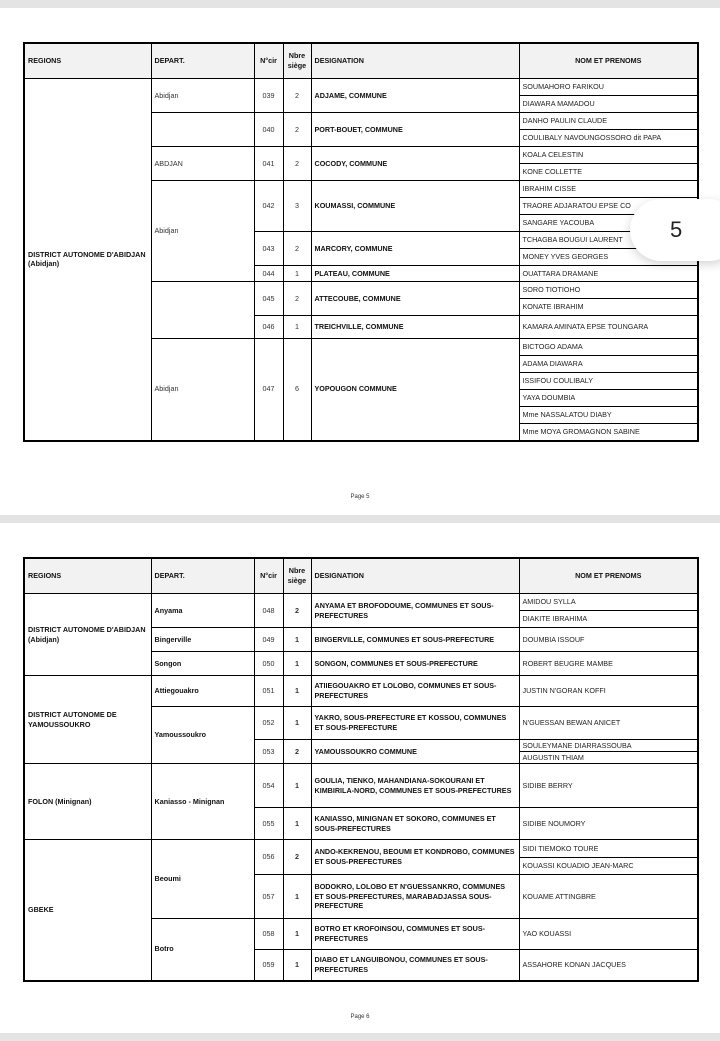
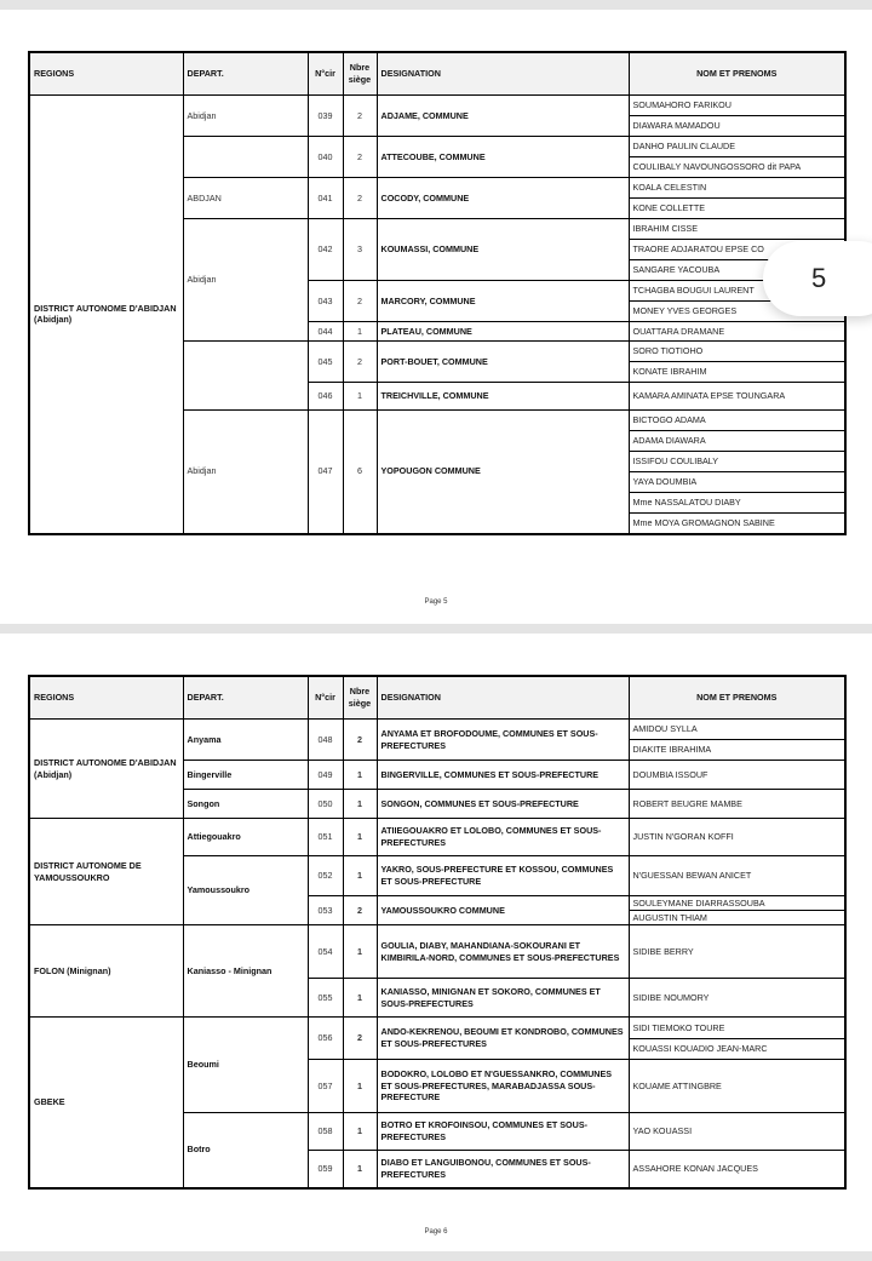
  REGIONS	DEPART.	N°cir	Nbresiège	DESIGNATION	NOM ET PRENOMS
  DISTRICT AUTONOME D'ABIDJAN (Abidjan)	Abidjan	039	2	ADJAME, COMMUNE	SOUMAHORO FARIKOU
  DIAWARA MAMADOU
- 	040	2	PORT-BOUET, COMMUNE	DANHO PAULIN CLAUDE
+ 	040	2	ATTECOUBE, COMMUNE	DANHO PAULIN CLAUDE
  COULIBALY NAVOUNGOSSORO dit PAPA
  ABDJAN	041	2	COCODY, COMMUNE	KOALA CELESTIN
  KONE COLLETTE
  Abidjan	042	3	KOUMASSI, COMMUNE	IBRAHIM CISSE
  TRAORE ADJARATOU EPSE CO
  SANGARE YACOUBA
  043	2	MARCORY, COMMUNE	TCHAGBA BOUGUI LAURENT
  MONEY YVES GEORGES
  044	1	PLATEAU, COMMUNE	OUATTARA DRAMANE
- 	045	2	ATTECOUBE, COMMUNE	SORO TIOTIOHO
+ 	045	2	PORT-BOUET, COMMUNE	SORO TIOTIOHO
  KONATE IBRAHIM
  046	1	TREICHVILLE, COMMUNE	KAMARA AMINATA EPSE TOUNGARA
  Abidjan	047	6	YOPOUGON COMMUNE	BICTOGO ADAMA
  ADAMA DIAWARA
  ISSIFOU COULIBALY
  YAYA DOUMBIA
  Mme NASSALATOU DIABY
  Mme MOYA GROMAGNON SABINE
  5
  REGIONS	DEPART.	N°cir	Nbresiège	DESIGNATION	NOM ET PRENOMS
  DISTRICT AUTONOME D'ABIDJAN (Abidjan)	Anyama	048	2	ANYAMA ET BROFODOUME, COMMUNES ET SOUS-PREFECTURES	AMIDOU SYLLA
  DIAKITE IBRAHIMA
  Bingerville	049	1	BINGERVILLE, COMMUNES ET SOUS-PREFECTURE	DOUMBIA ISSOUF
  Songon	050	1	SONGON, COMMUNES ET SOUS-PREFECTURE	ROBERT BEUGRE MAMBE
  DISTRICT AUTONOME DE YAMOUSSOUKRO	Attiegouakro	051	1	ATIIEGOUAKRO ET LOLOBO, COMMUNES ET SOUS-PREFECTURES	JUSTIN N'GORAN KOFFI
  Yamoussoukro	052	1	YAKRO, SOUS-PREFECTURE ET KOSSOU, COMMUNES ET SOUS-PREFECTURE	N'GUESSAN BEWAN ANICET
  053	2	YAMOUSSOUKRO COMMUNE	SOULEYMANE DIARRASSOUBA
  AUGUSTIN THIAM
- FOLON (Minignan)	Kaniasso - Minignan	054	1	GOULIA, TIENKO, MAHANDIANA-SOKOURANI ET KIMBIRILA-NORD, COMMUNES ET SOUS-PREFECTURES	SIDIBE BERRY
+ FOLON (Minignan)	Kaniasso - Minignan	054	1	GOULIA, DIABY, MAHANDIANA-SOKOURANI ET KIMBIRILA-NORD, COMMUNES ET SOUS-PREFECTURES	SIDIBE BERRY
  055	1	KANIASSO, MINIGNAN ET SOKORO, COMMUNES ET SOUS-PREFECTURES	SIDIBE NOUMORY
  GBEKE	Beoumi	056	2	ANDO-KEKRENOU, BEOUMI ET KONDROBO, COMMUNES ET SOUS-PREFECTURES	SIDI TIEMOKO TOURE
  KOUASSI KOUADIO JEAN-MARC
  057	1	BODOKRO, LOLOBO ET N'GUESSANKRO, COMMUNES ET SOUS-PREFECTURES, MARABADJASSA SOUS-PREFECTURE	KOUAME ATTINGBRE
  Botro	058	1	BOTRO ET KROFOINSOU, COMMUNES ET SOUS-PREFECTURES	YAO KOUASSI
  059	1	DIABO ET LANGUIBONOU, COMMUNES ET SOUS-PREFECTURES	ASSAHORE KONAN JACQUES
